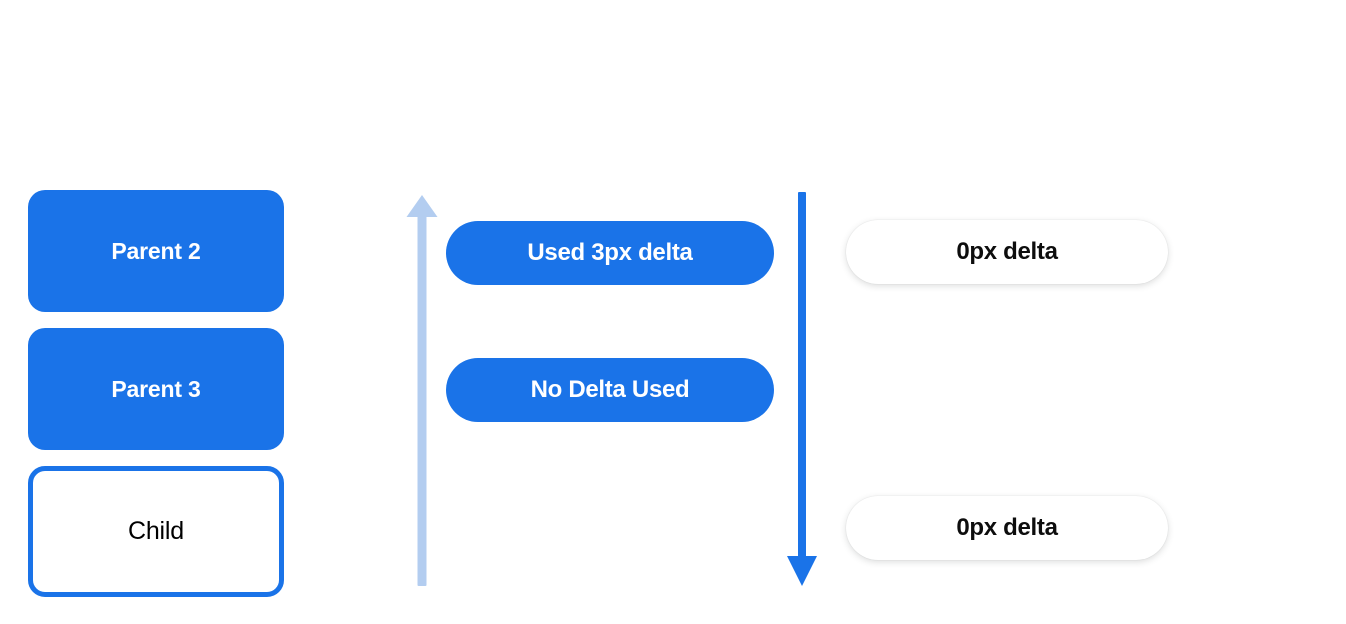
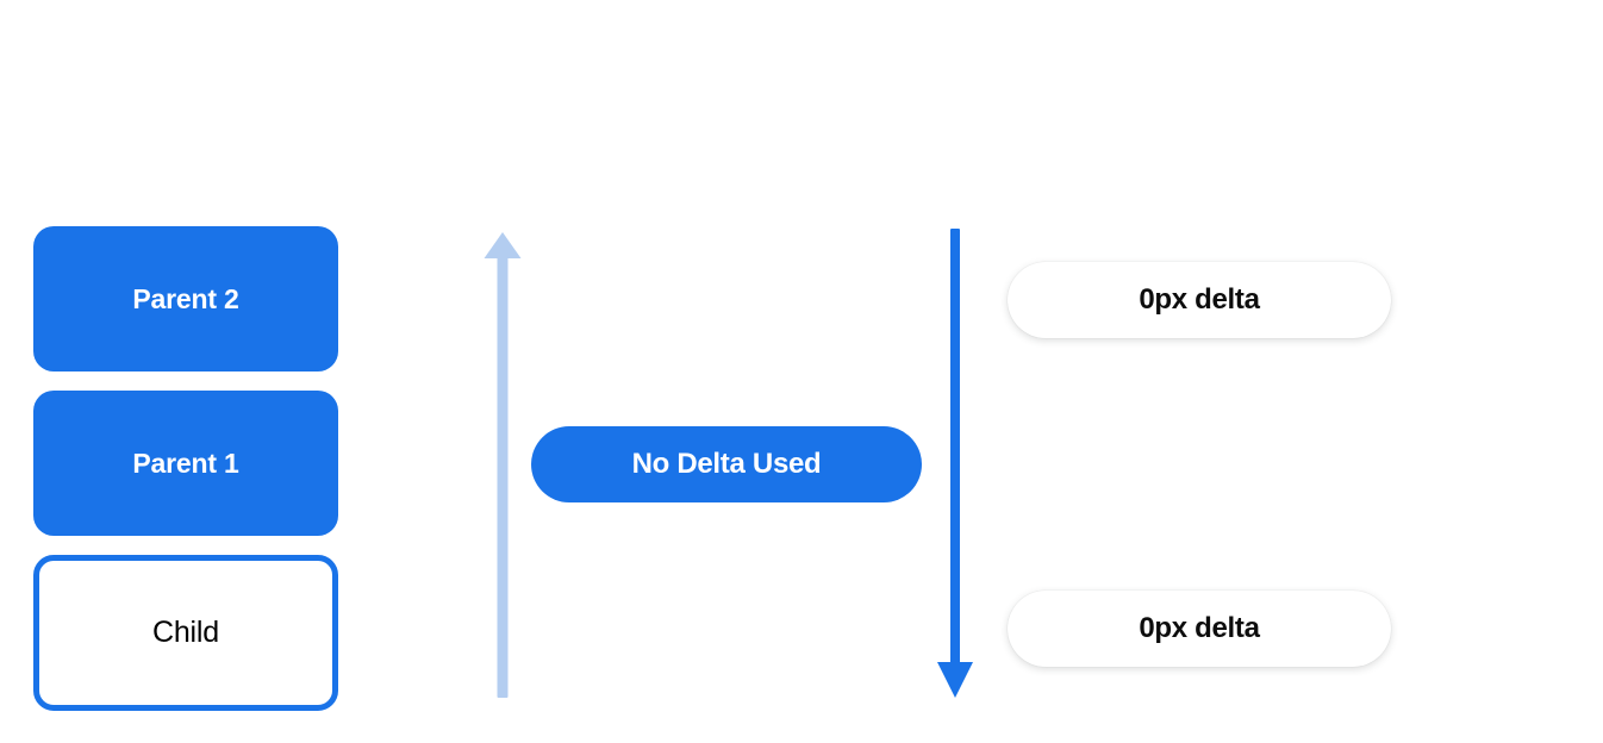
  Parent 2
- Parent 3
+ Parent 1
  Child
- Used 3px delta
  No Delta Used
  0px delta
  0px delta
